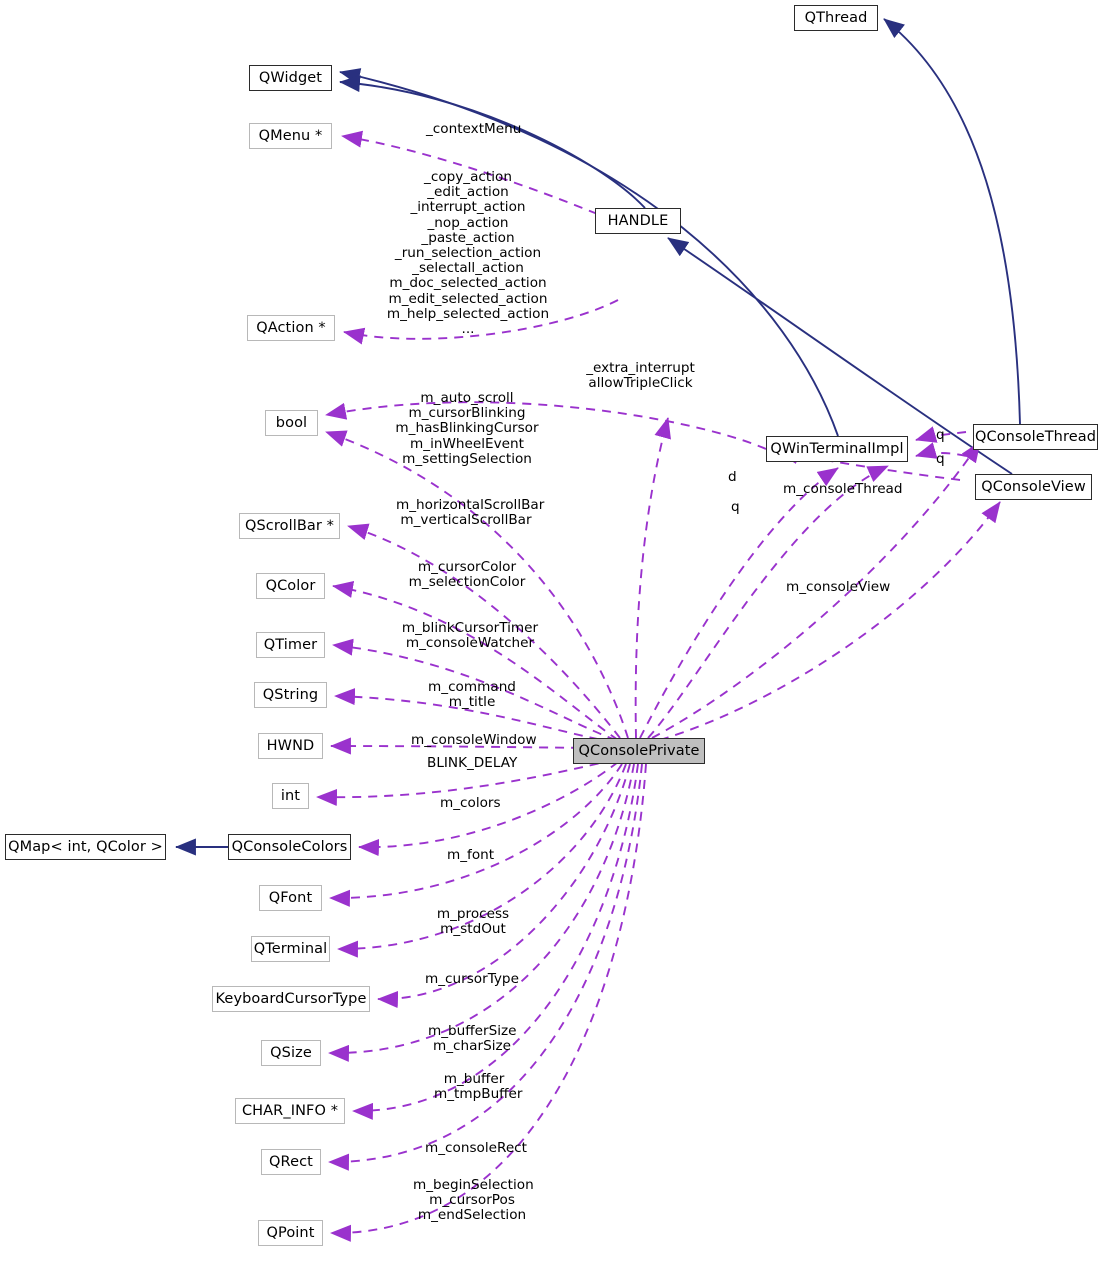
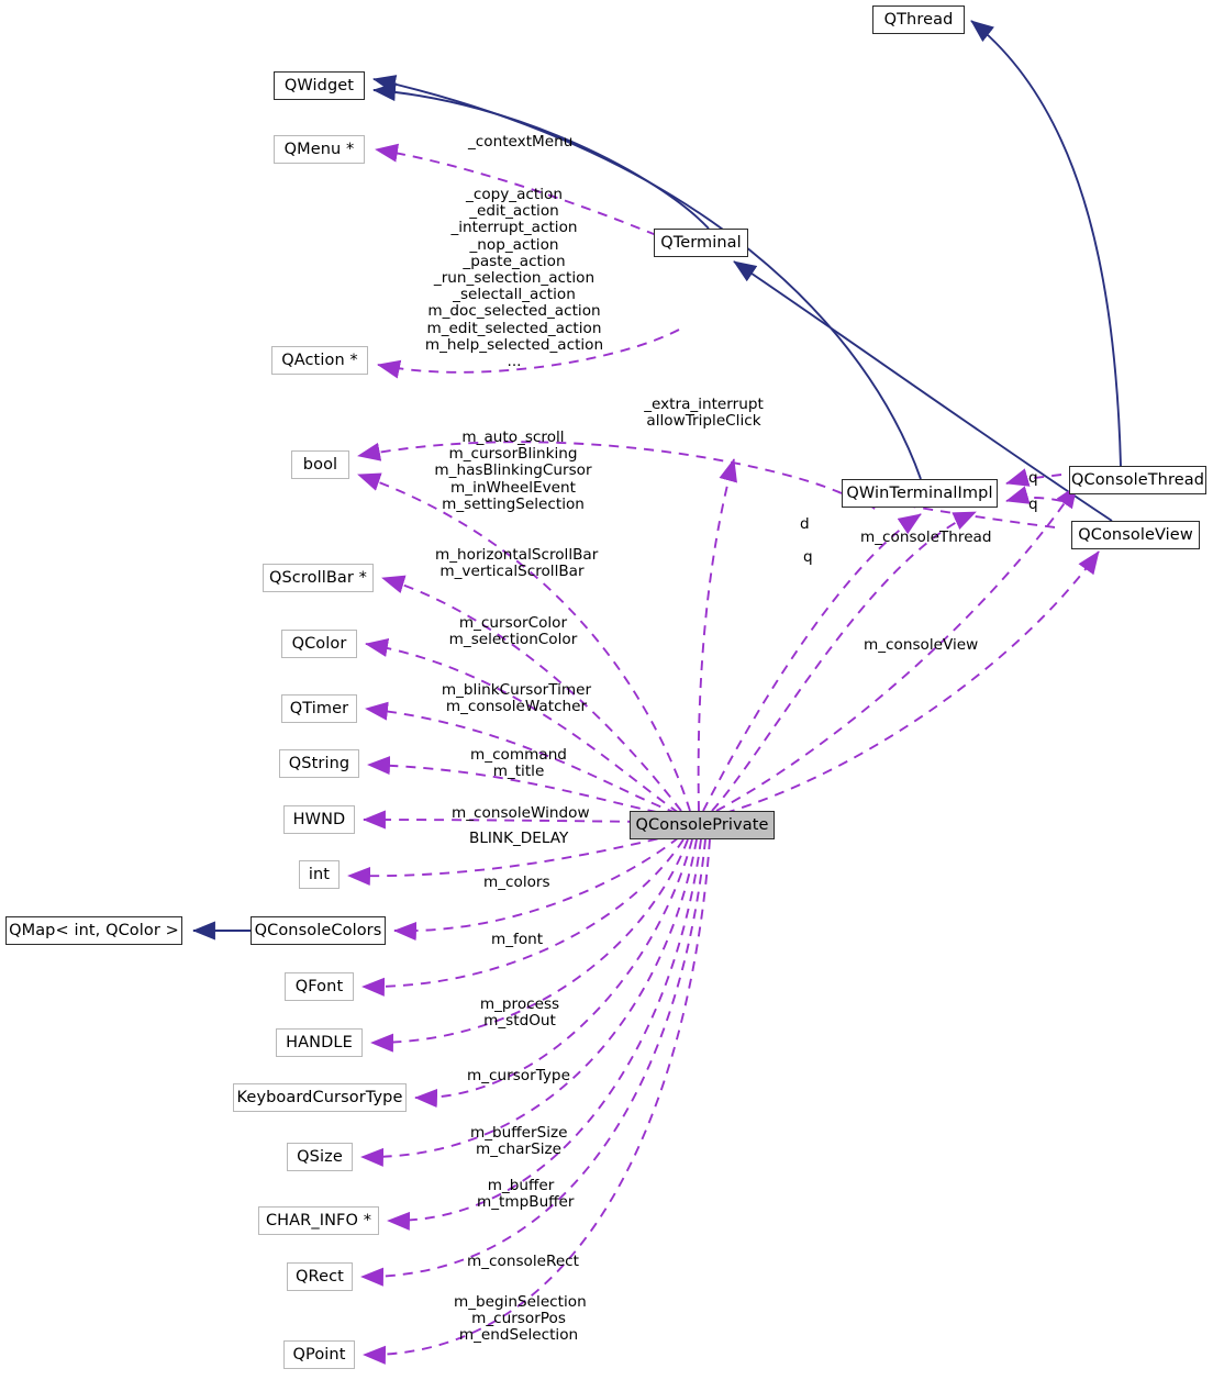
  QThread
  QWidget
  QMenu *
- HANDLE
+ QTerminal
  QAction *
  bool
  QWinTerminalImpl
  QConsoleThread
  QConsoleView
  QScrollBar *
  QColor
  QTimer
  QString
  HWND
  QConsolePrivate
  int
  QMap< int, QColor >
  QConsoleColors
  QFont
- QTerminal
+ HANDLE
  KeyboardCursorType
  QSize
  CHAR_INFO *
  QRect
  QPoint
  _contextMenu
  _copy_action
  _edit_action
  _interrupt_action
  _nop_action
  _paste_action
  _run_selection_action
  _selectall_action
  m_doc_selected_action
  m_edit_selected_action
  m_help_selected_action
  ...
  _extra_interrupt
  allowTripleClick
  m_auto_scroll
  m_cursorBlinking
  m_hasBlinkingCursor
  m_inWheelEvent
  m_settingSelection
  q
  q
  d
  q
  m_consoleThread
  m_horizontalScrollBar
  m_verticalScrollBar
  m_cursorColor
  m_selectionColor
  m_consoleView
  m_blinkCursorTimer
  m_consoleWatcher
  m_command
  m_title
  m_consoleWindow
  BLINK_DELAY
  m_colors
  m_font
  m_process
  m_stdOut
  m_cursorType
  m_bufferSize
  m_charSize
  m_buffer
  m_tmpBuffer
  m_consoleRect
  m_beginSelection
  m_cursorPos
  m_endSelection
